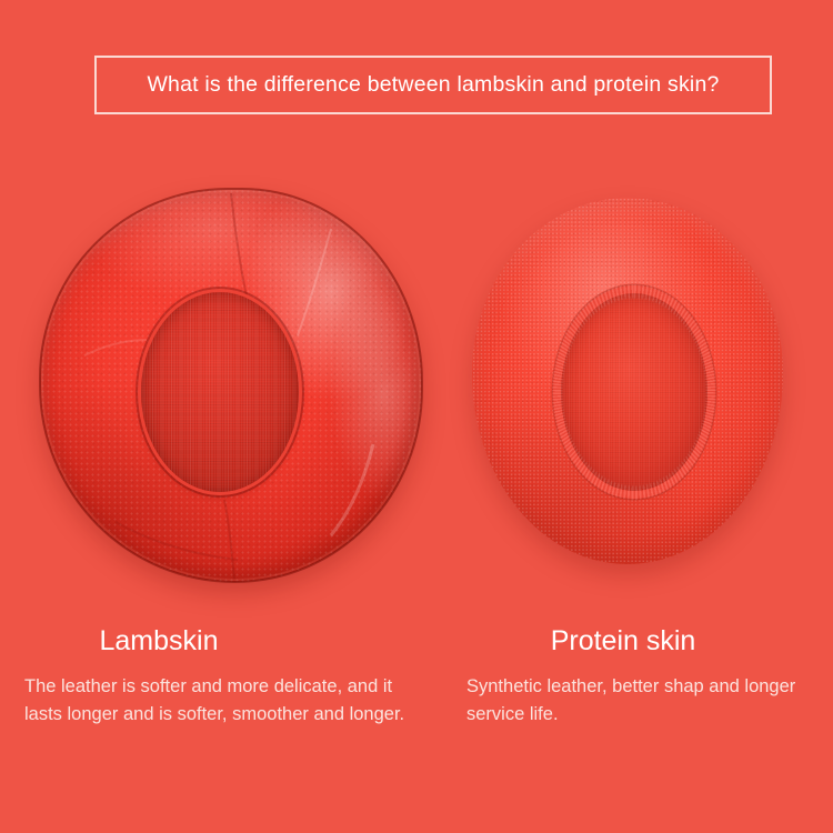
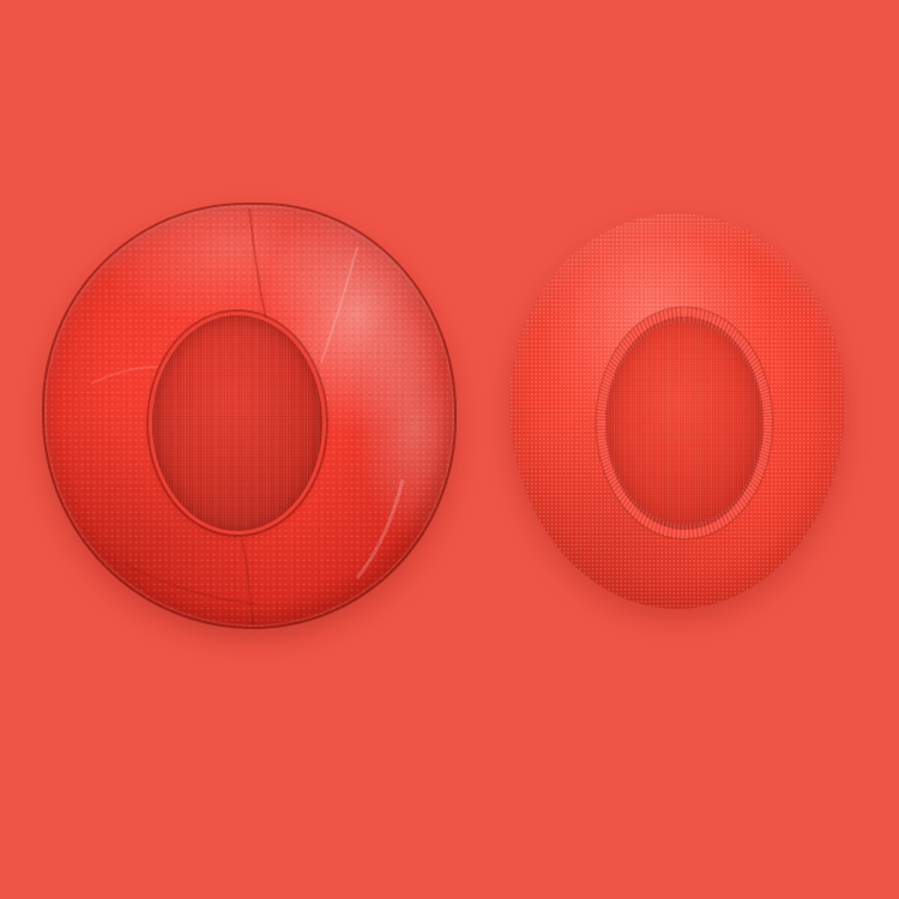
- What is the difference between lambskin and protein skin?
- Lambskin
- The leather is softer and more delicate, and it lasts longer and is softer, smoother and longer.
- Protein skin
- Synthetic leather, better shap and longer service life.
